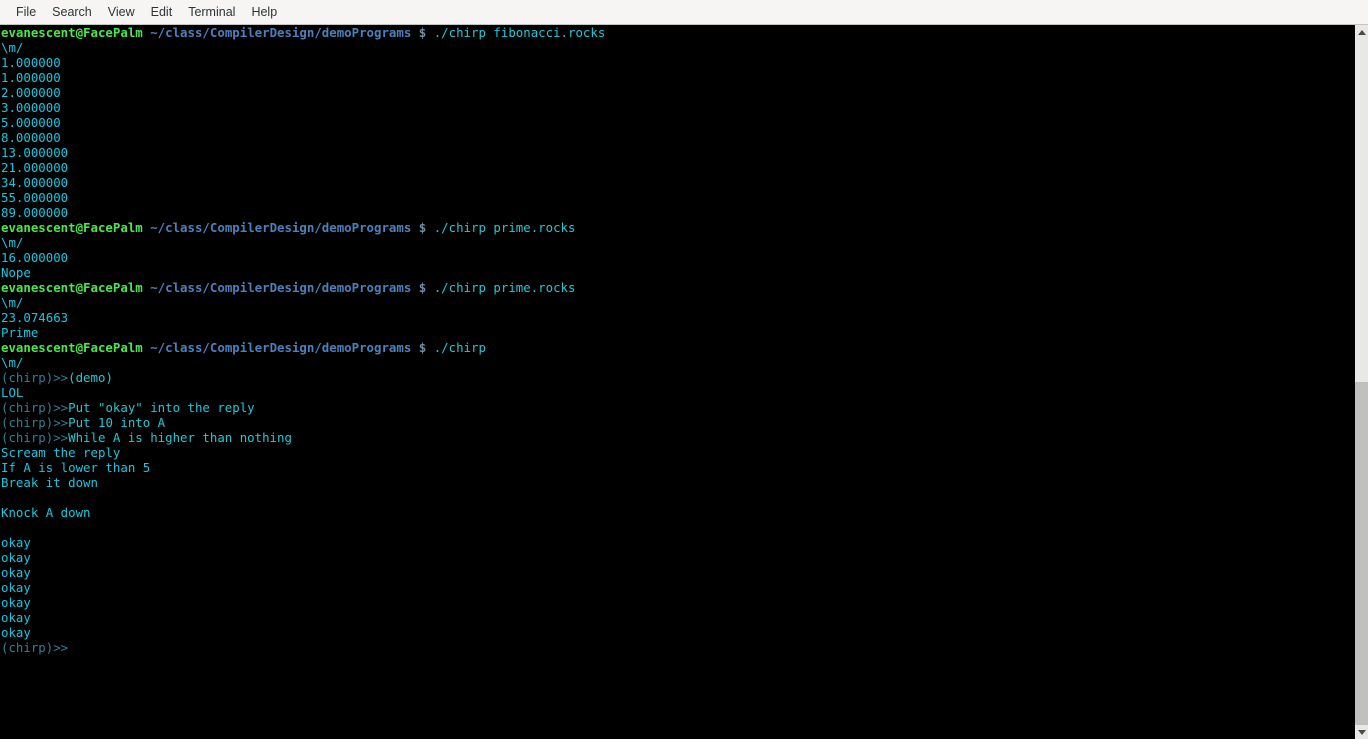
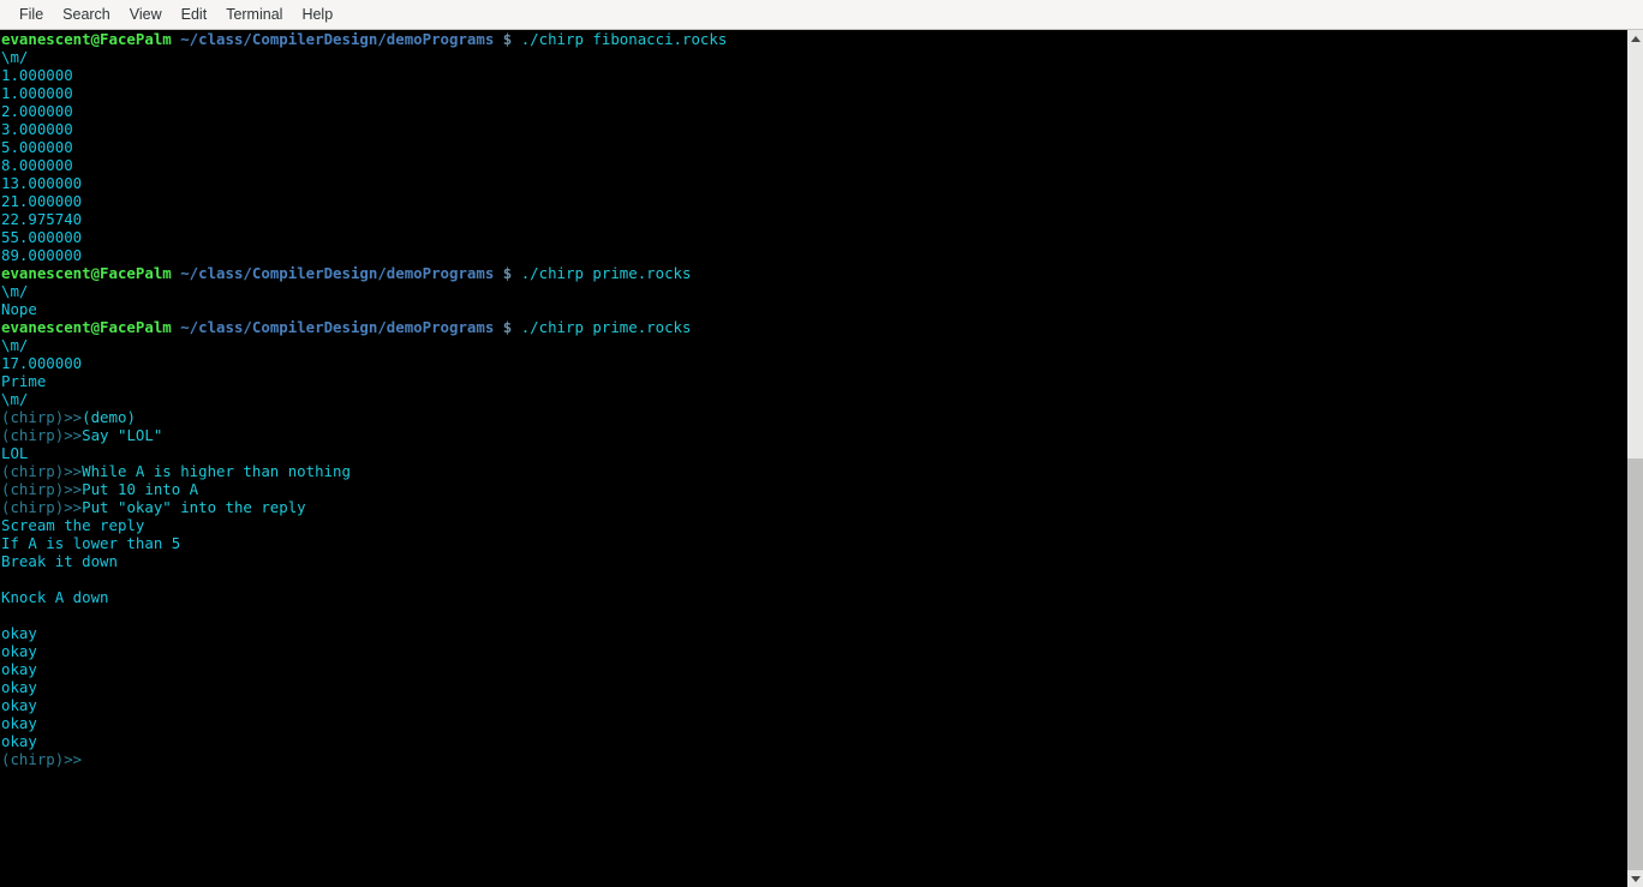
  File
  Search
  View
  Edit
  Terminal
  Help
  evanescent@FacePalm ~/class/CompilerDesign/demoPrograms $ ./chirp fibonacci.rocks
  \m/
  1.000000
  1.000000
  2.000000
  3.000000
  5.000000
  8.000000
  13.000000
  21.000000
- 34.000000
+ 22.975740
  55.000000
  89.000000
  evanescent@FacePalm ~/class/CompilerDesign/demoPrograms $ ./chirp prime.rocks
  \m/
- 16.000000
  Nope
  evanescent@FacePalm ~/class/CompilerDesign/demoPrograms $ ./chirp prime.rocks
  \m/
- 23.074663
+ 17.000000
  Prime
- evanescent@FacePalm ~/class/CompilerDesign/demoPrograms $ ./chirp
  \m/
  (chirp)>>(demo)
+ (chirp)>>Say "LOL"
  LOL
- (chirp)>>Put "okay" into the reply
+ (chirp)>>While A is higher than nothing
  (chirp)>>Put 10 into A
- (chirp)>>While A is higher than nothing
+ (chirp)>>Put "okay" into the reply
  Scream the reply
  If A is lower than 5
  Break it down
  Knock A down
  okay
  okay
  okay
  okay
  okay
  okay
  okay
  (chirp)>>
